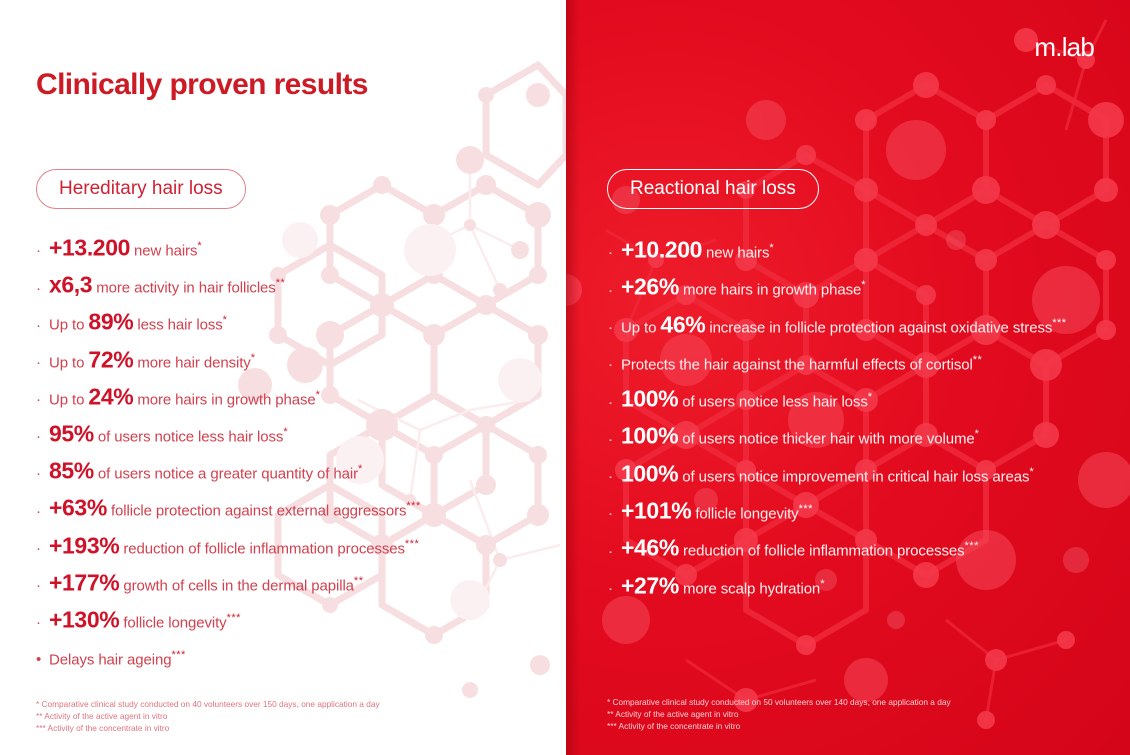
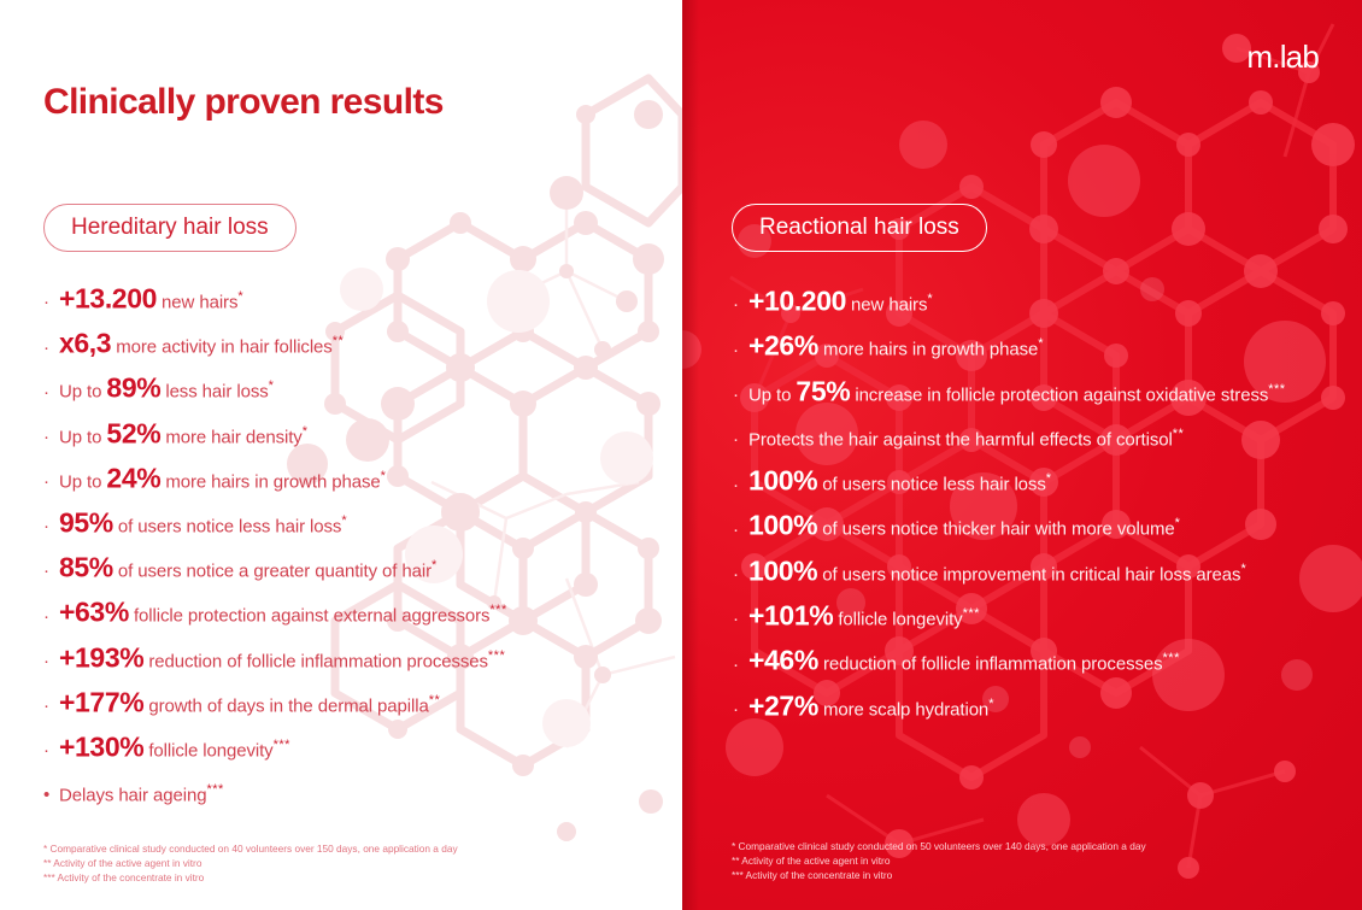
  Clinically proven results
  Hereditary hair loss
  · +13.200 new hairs*
  · x6,3 more activity in hair follicles**
  · Up to 89% less hair loss*
- · Up to 72% more hair density*
+ · Up to 52% more hair density*
  · Up to 24% more hairs in growth phase*
  · 95% of users notice less hair loss*
  · 85% of users notice a greater quantity of hair*
  · +63% follicle protection against external aggressors***
  · +193% reduction of follicle inflammation processes***
- · +177% growth of cells in the dermal papilla**
+ · +177% growth of days in the dermal papilla**
  · +130% follicle longevity***
  • Delays hair ageing***
  * Comparative clinical study conducted on 40 volunteers over 150 days, one application a day
  ** Activity of the active agent in vitro
  *** Activity of the concentrate in vitro
  m.lab
  Reactional hair loss
  · +10.200 new hairs*
  · +26% more hairs in growth phase*
- · Up to 46% increase in follicle protection against oxidative stress***
+ · Up to 75% increase in follicle protection against oxidative stress***
  · Protects the hair against the harmful effects of cortisol**
  · 100% of users notice less hair loss*
  · 100% of users notice thicker hair with more volume*
  · 100% of users notice improvement in critical hair loss areas*
  · +101% follicle longevity***
  · +46% reduction of follicle inflammation processes***
  · +27% more scalp hydration*
  * Comparative clinical study conducted on 50 volunteers over 140 days, one application a day
  ** Activity of the active agent in vitro
  *** Activity of the concentrate in vitro
